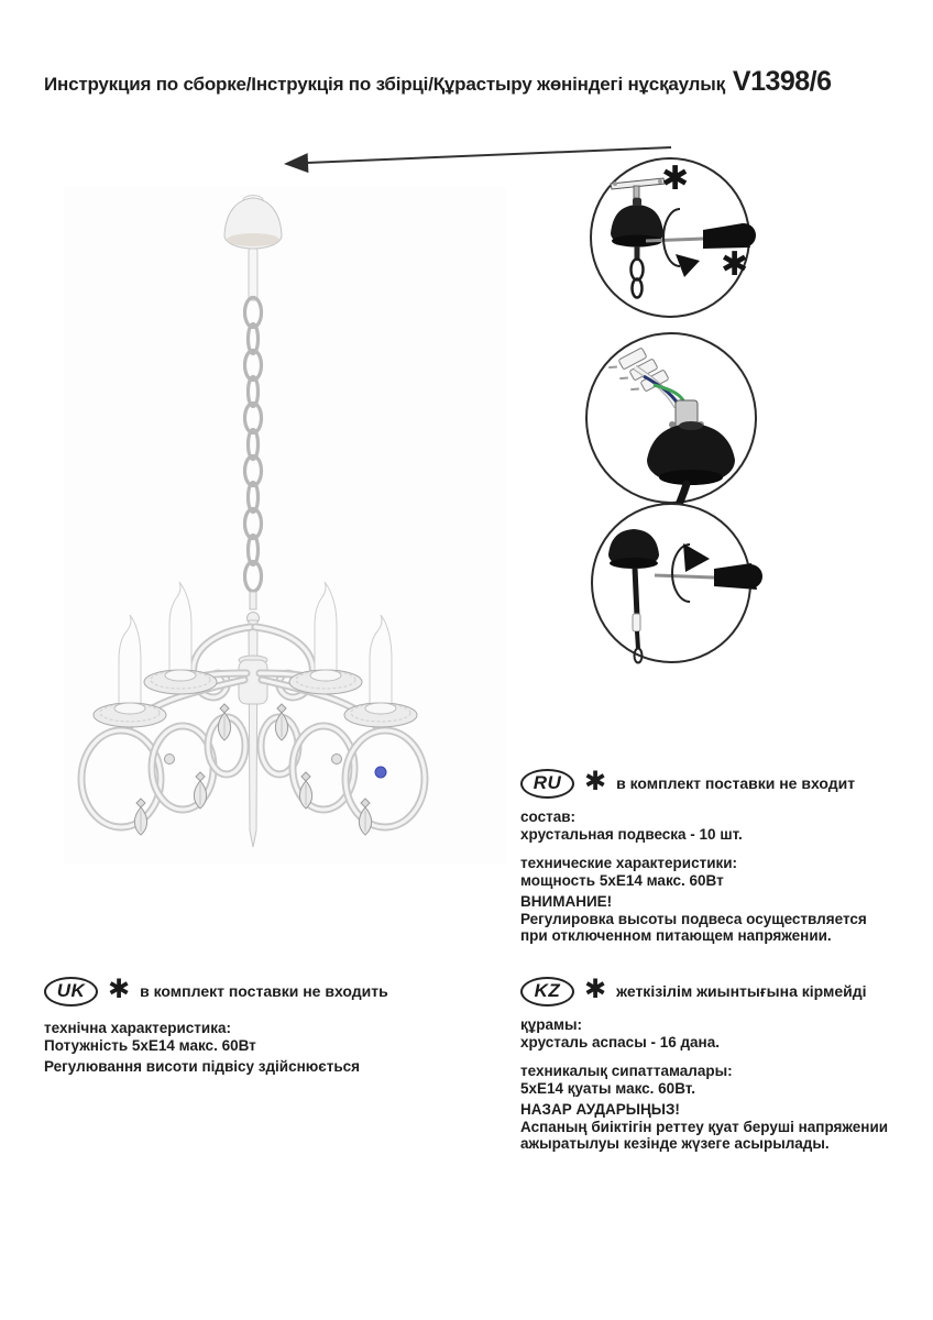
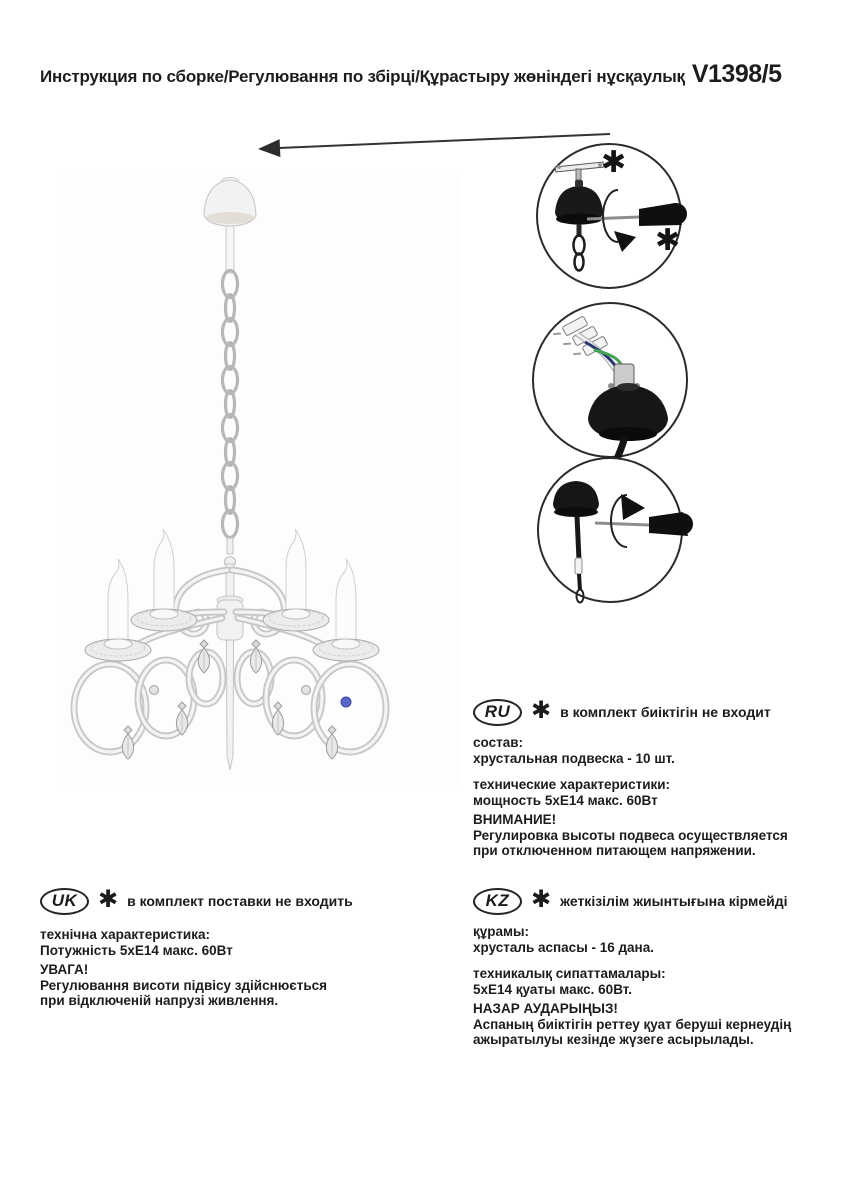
- Инструкция по сборке/Інструкція по збірці/Құрастыру жөніндегі нұсқаулық
+ Инструкция по сборке/Регулювання по збірці/Құрастыру жөніндегі нұсқаулық
- V1398/6
+ V1398/5
  ✱
  ✱
  RU
  ✱
- в комплект поставки не входит
+ в комплект биіктігін не входит
  состав:
  хрустальная подвеска - 10 шт.
  технические характеристики:
  мощность 5хЕ14 макс. 60Вт
  ВНИМАНИЕ!
  Регулировка высоты подвеса осуществляется
  при отключенном питающем напряжении.
  UK
  ✱
  в комплект поставки не входить
  технічна характеристика:
  Потужність 5хЕ14 макс. 60Вт
+ УВАГА!
  Регулювання висоти підвісу здійснюється
+ при відключеній напрузі живлення.
  KZ
  ✱
  жеткізілім жиынтығына кірмейді
  құрамы:
  хрусталь аспасы - 16 дана.
  техникалық сипаттамалары:
  5хЕ14 қуаты макс. 60Вт.
  НАЗАР АУДАРЫҢЫЗ!
- Аспаның биіктігін реттеу қуат беруші напряжении
+ Аспаның биіктігін реттеу қуат беруші кернеудің
  ажыратылуы кезінде жүзеге асырылады.
